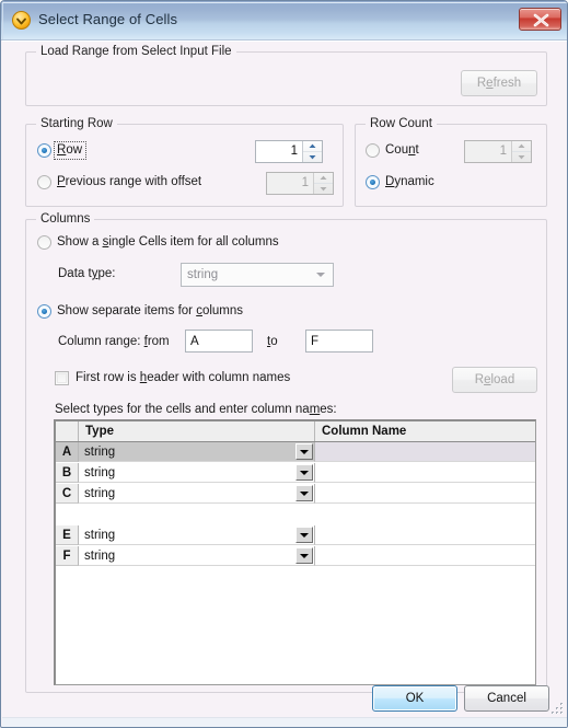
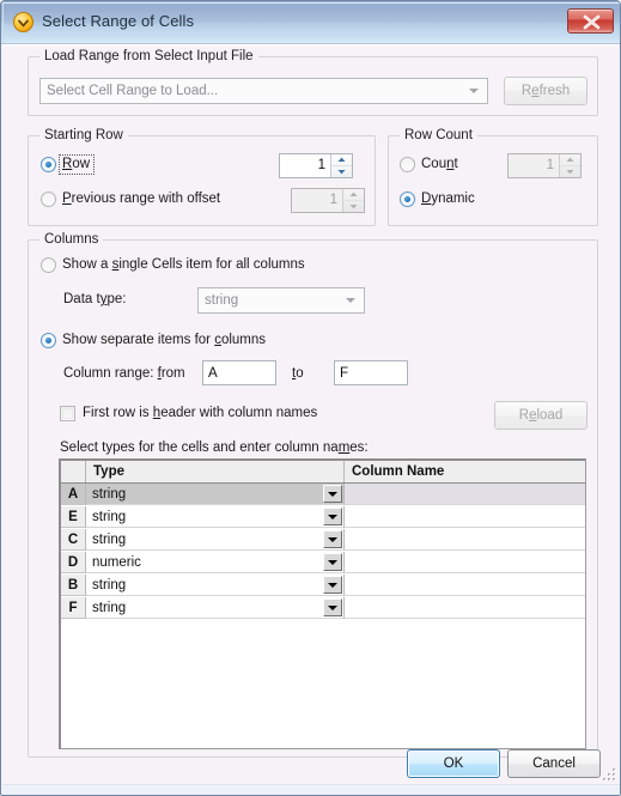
  Select Range of Cells
  Load Range from Select Input File
+ Select Cell Range to Load...
  Refresh
  Starting Row
  Row
  1
  Previous range with offset
  1
  Row Count
  Count
  1
  Dynamic
  Columns
  Show a single Cells item for all columns
  Data type:
  string
  Show separate items for columns
  Column range: from
  A
  to
  F
  First row is header with column names
  Reload
  Select types for the cells and enter column names:
  Type
  Column Name
  A
  string
- B
+ E
  string
  C
  string
+ D
+ numeric
- E
+ B
  string
  F
  string
  OK
  Cancel
